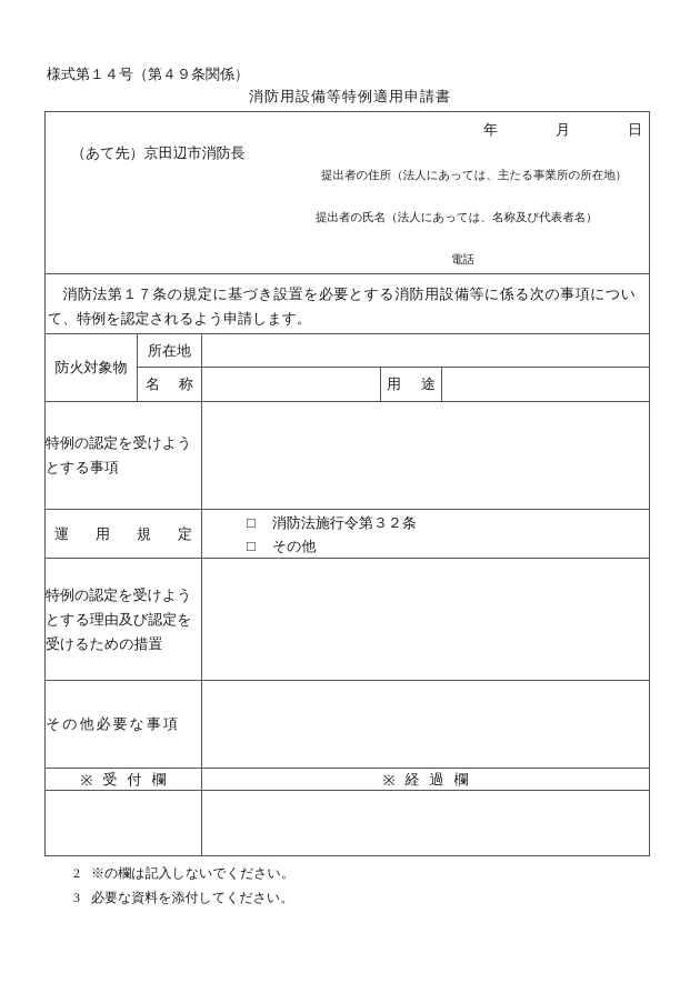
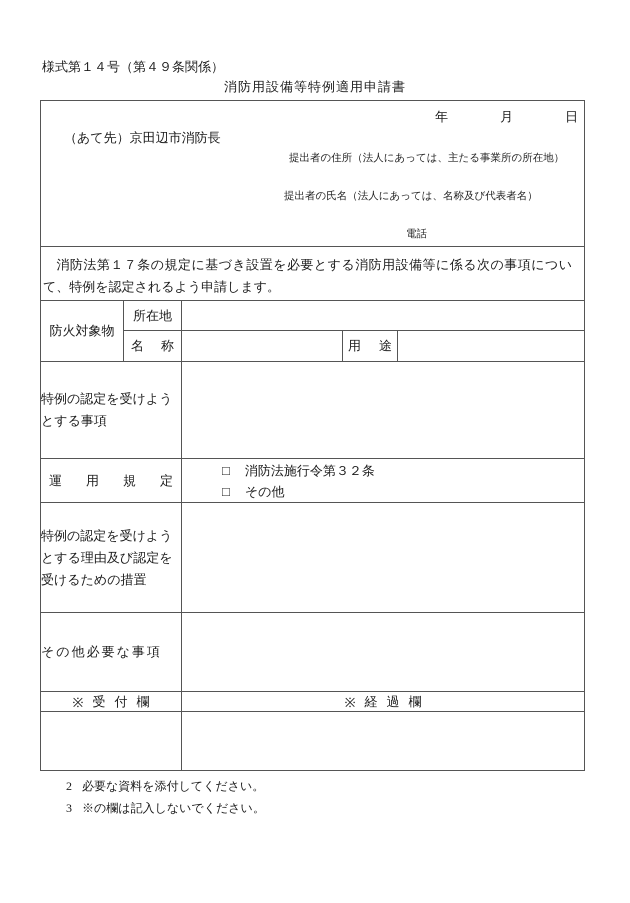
  様式第１４号（第４９条関係）
  消防用設備等特例適用申請書
  年 月 日 （あて先）京田辺市消防長 提出者の住所（法人にあっては、主たる事業所の所在地） 提出者の氏名（法人にあっては、名称及び代表者名） 電話
  消防法第１７条の規定に基づき設置を必要とする消防用設備等に係る次の事項について、特例を認定されるよう申請します。
  防火対象物	所在地
  名 称		用 途
  特例の認定を受けようとする事項
  運 用 規 定	□ 消防法施行令第３２条 □ その他
  特例の認定を受けようとする理由及び認定を受けるための措置
  その他必要な事項
  ※ 受 付 欄	※ 経 過 欄
  2
- ※の欄は記入しないでください。
+ 必要な資料を添付してください。
  3
- 必要な資料を添付してください。
+ ※の欄は記入しないでください。
